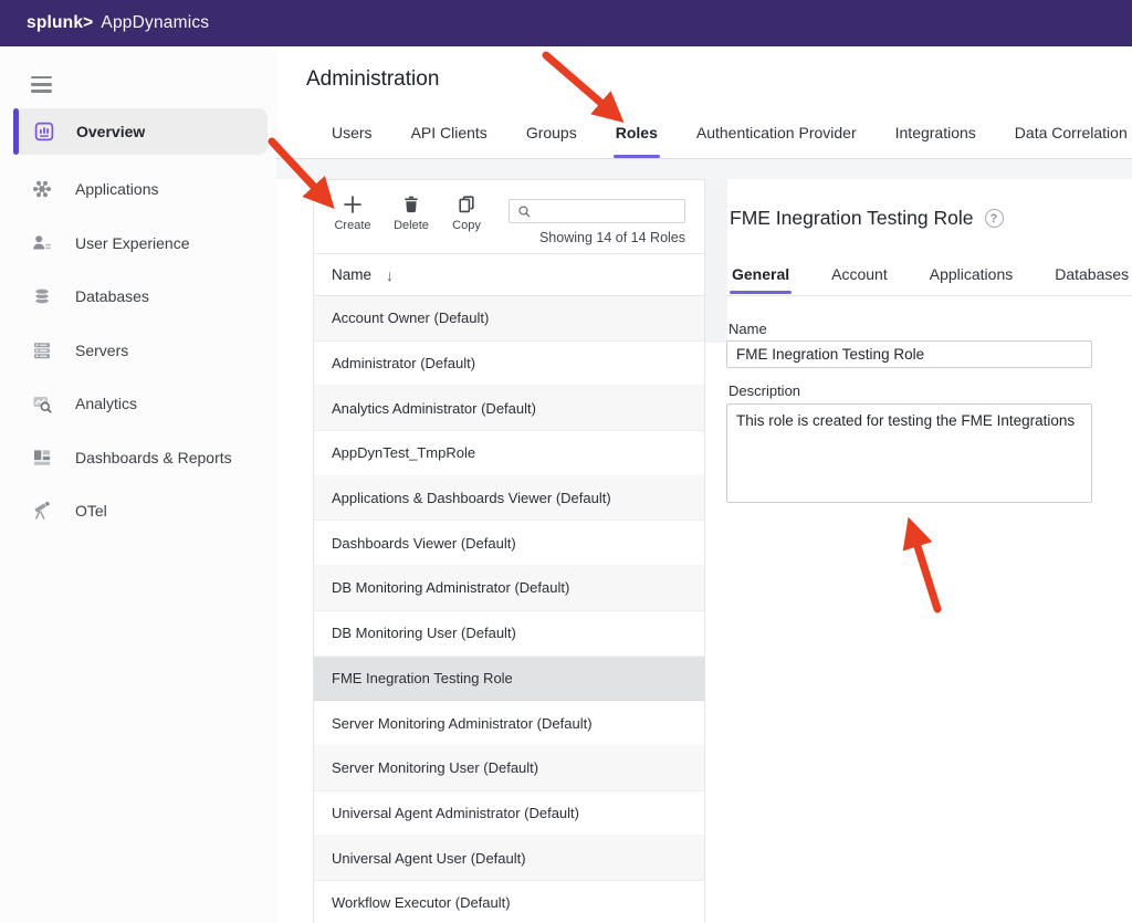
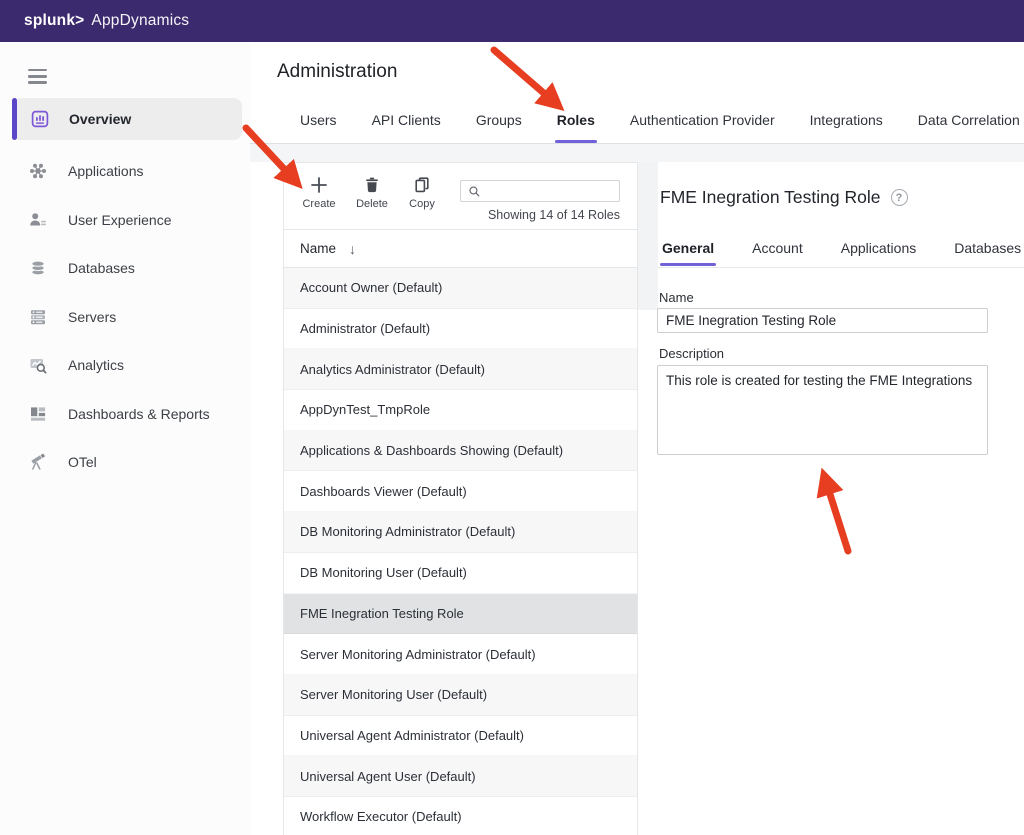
  splunk> AppDynamics
  Overview
  Applications
  User Experience
  Databases
  Servers
  Analytics
  Dashboards & Reports
  OTel
  Administration
  Users
  API Clients
  Groups
  Roles
  Authentication Provider
  Integrations
  Data Correlation
  Showing 14 of 14 Roles
  Create
  Delete
  Copy
  Name
  ↓
  Account Owner (Default)
  Administrator (Default)
  Analytics Administrator (Default)
  AppDynTest_TmpRole
- Applications & Dashboards Viewer (Default)
+ Applications & Dashboards Showing (Default)
  Dashboards Viewer (Default)
  DB Monitoring Administrator (Default)
  DB Monitoring User (Default)
  FME Inegration Testing Role
  Server Monitoring Administrator (Default)
  Server Monitoring User (Default)
  Universal Agent Administrator (Default)
  Universal Agent User (Default)
  Workflow Executor (Default)
  FME Inegration Testing Role
  ?
  General
  Account
  Applications
  Databases
  Name
  FME Inegration Testing Role
  Description
  This role is created for testing the FME Integrations
